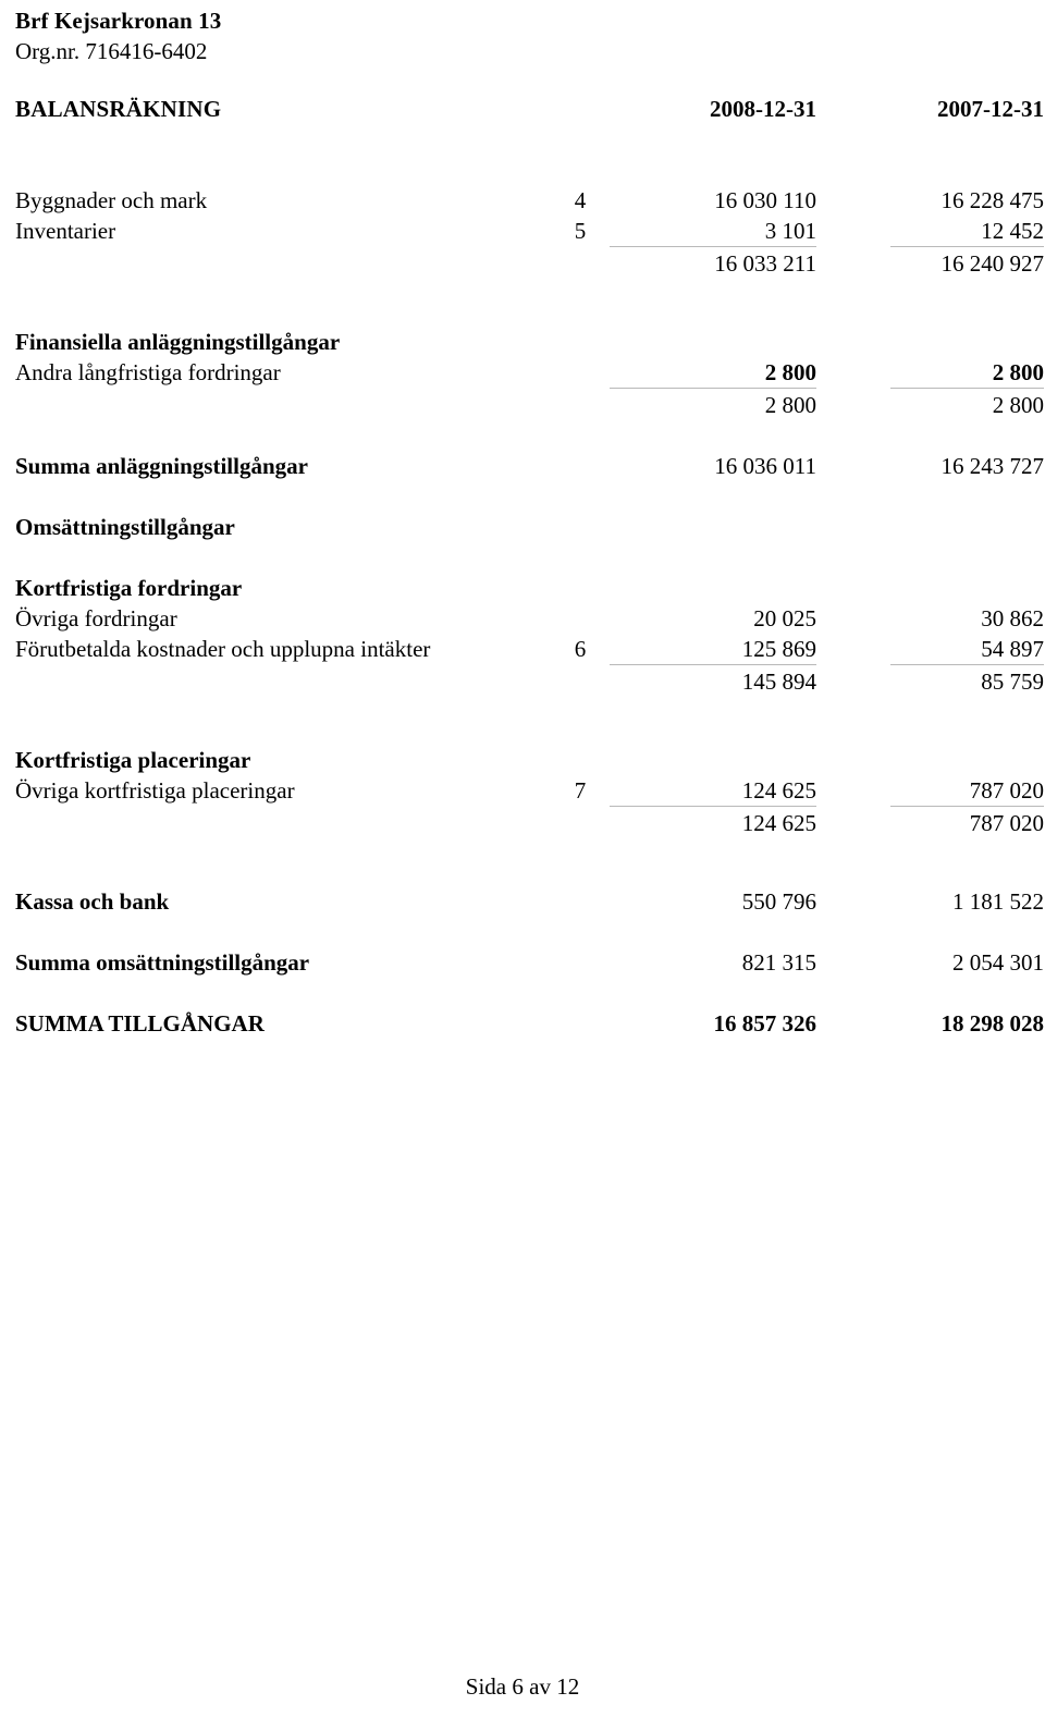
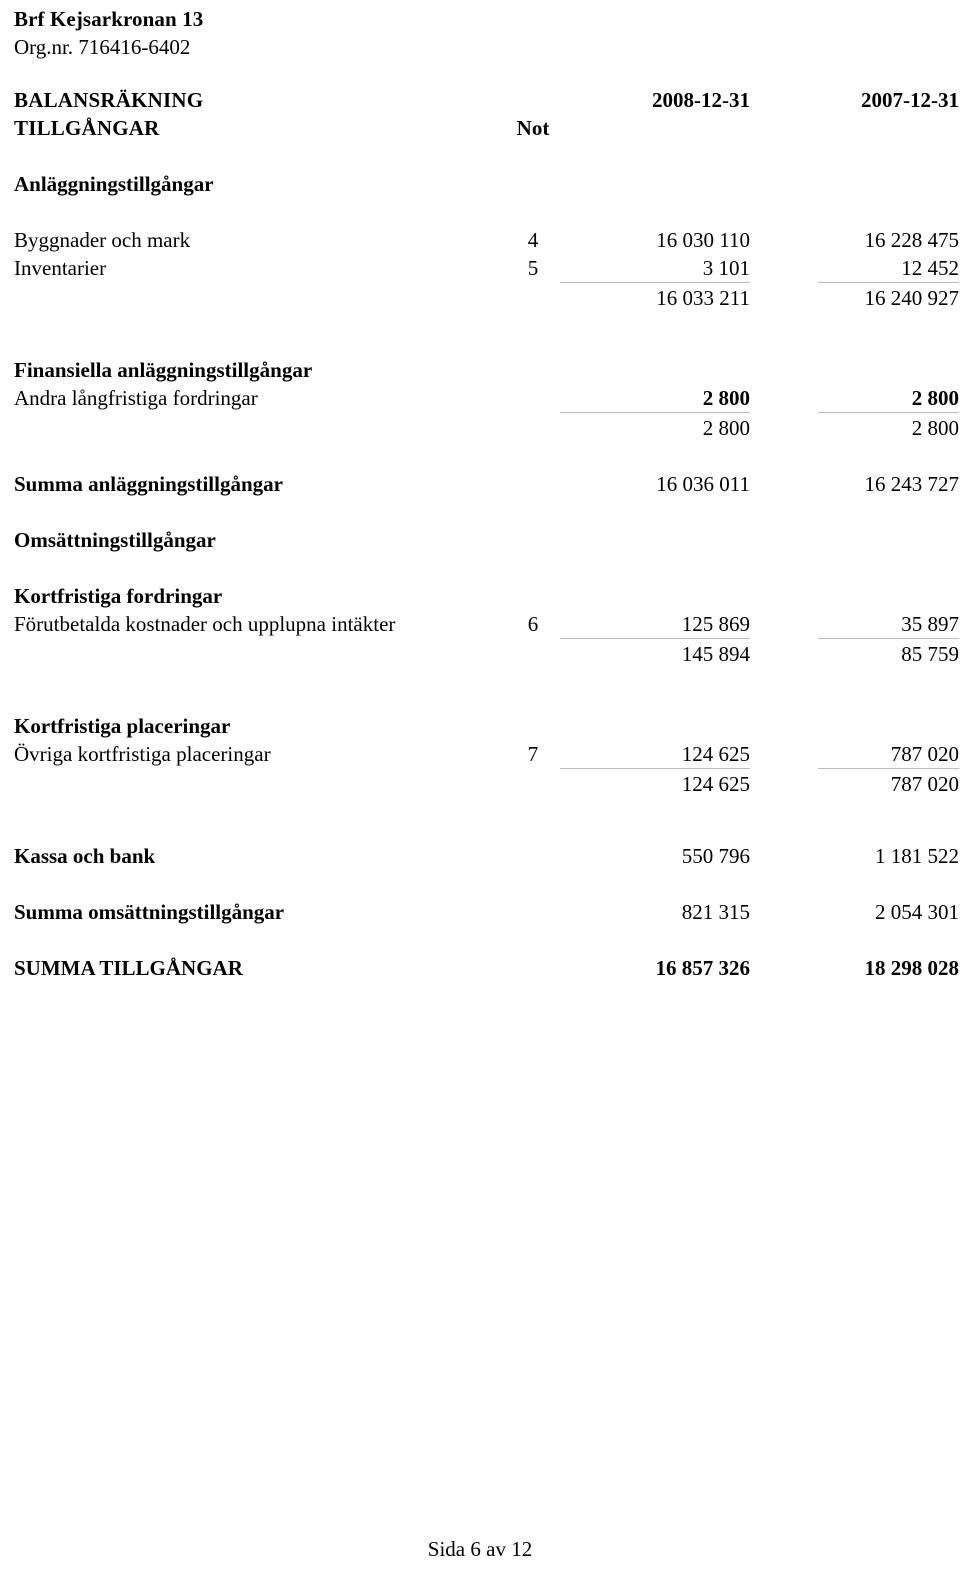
  Brf Kejsarkronan 13
  Org.nr. 716416-6402
  BALANSRÄKNING		2008-12-31		2007-12-31
+ TILLGÅNGAR	Not
+ Anläggningstillgångar
  Byggnader och mark	4	16 030 110		16 228 475
  Inventarier	5	3 101		12 452
  		16 033 211		16 240 927
  Finansiella anläggningstillgångar
  Andra långfristiga fordringar		2 800		2 800
  		2 800		2 800
  Summa anläggningstillgångar		16 036 011		16 243 727
  Omsättningstillgångar
  Kortfristiga fordringar
- Övriga fordringar		20 025		30 862
- Förutbetalda kostnader och upplupna intäkter	6	125 869		54 897
+ Förutbetalda kostnader och upplupna intäkter	6	125 869		35 897
  		145 894		85 759
  Kortfristiga placeringar
  Övriga kortfristiga placeringar	7	124 625		787 020
  		124 625		787 020
  Kassa och bank		550 796		1 181 522
  Summa omsättningstillgångar		821 315		2 054 301
  SUMMA TILLGÅNGAR		16 857 326		18 298 028
  Sida 6 av 12
